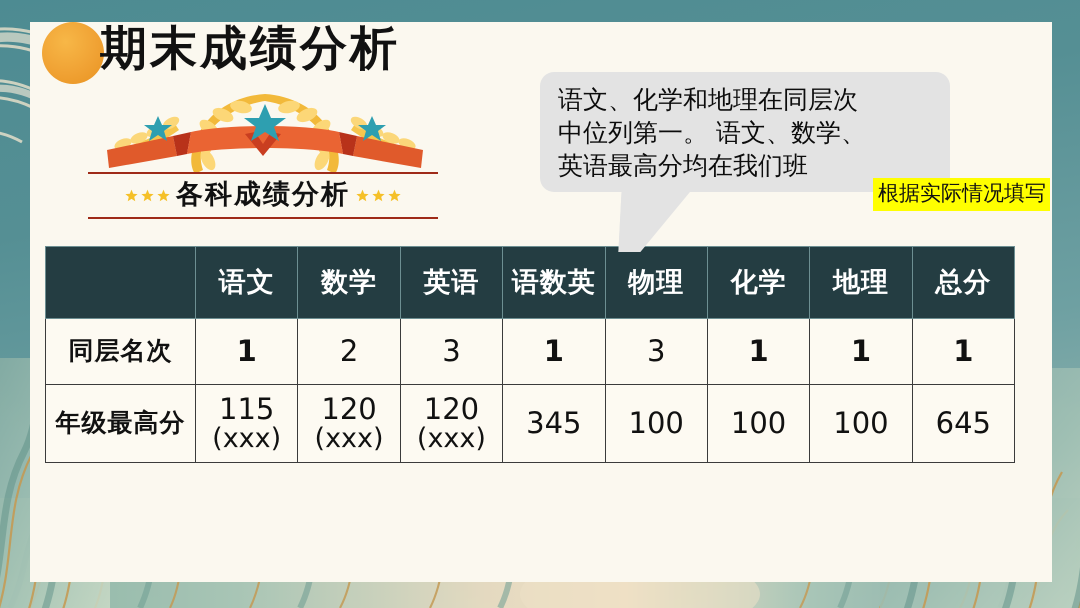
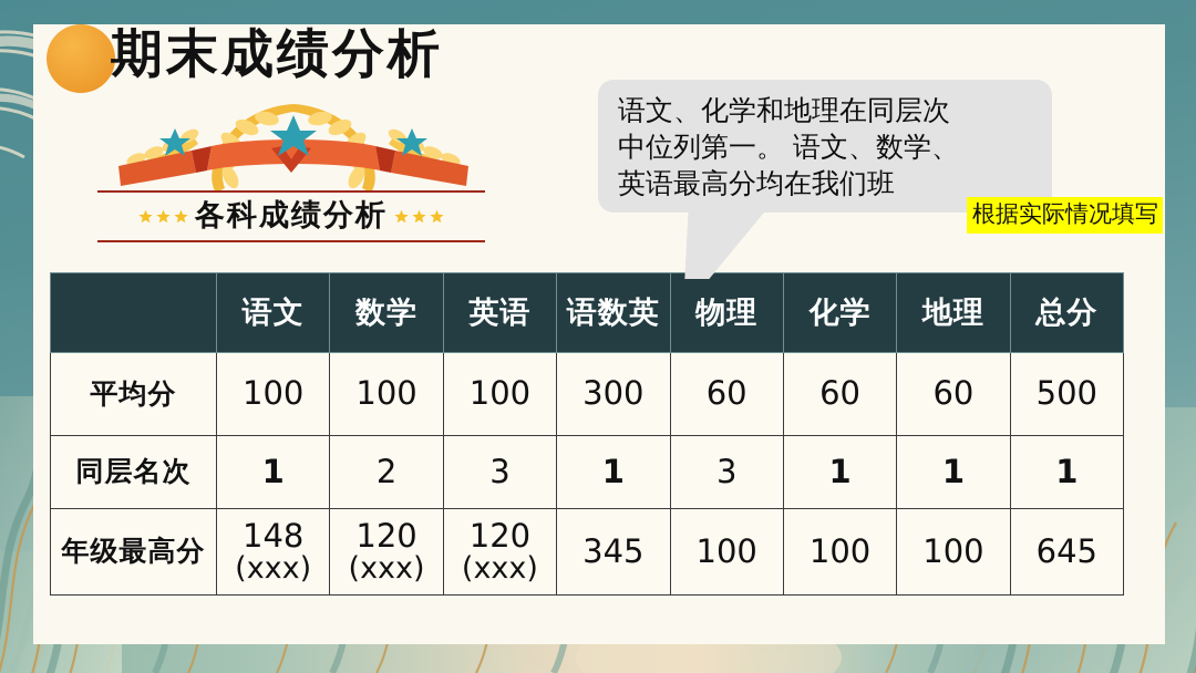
  期末成绩分析
  各科成绩分析
  	语文	数学	英语	语数英	物理	化学	地理	总分
+ 平均分	100	100	100	300	60	60	60	500
  同层名次	1	2	3	1	3	1	1	1
- 年级最高分	115(xxx)	120(xxx)	120(xxx)	345	100	100	100	645
+ 年级最高分	148(xxx)	120(xxx)	120(xxx)	345	100	100	100	645
  语文、化学和地理在同层次
  中位列第一。 语文、数学、
  英语最高分均在我们班
  根据实际情况填写
